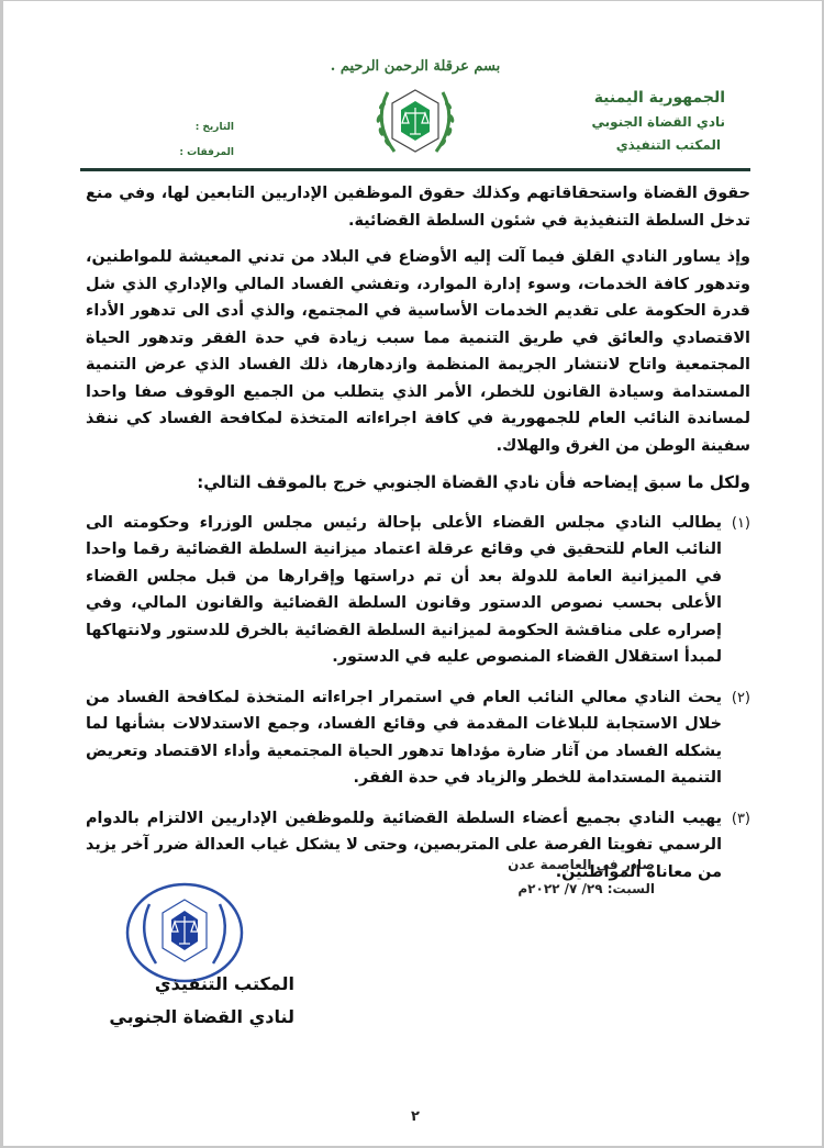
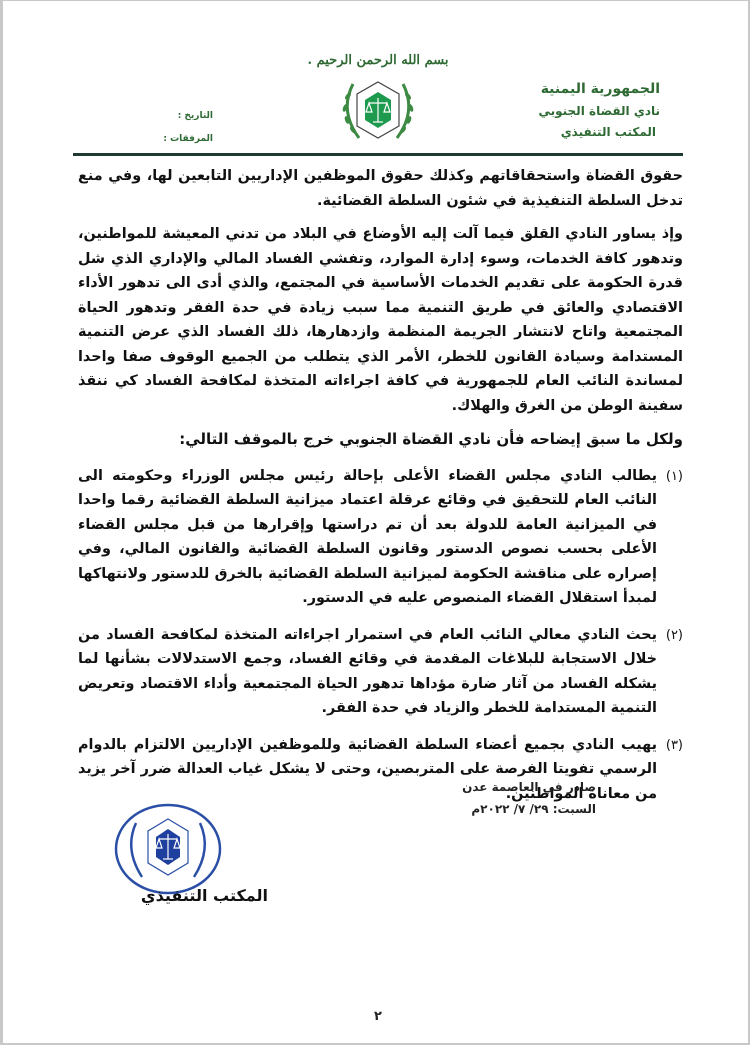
- بسم عرقلة الرحمن الرحيم .
+ بسم الله الرحمن الرحيم .
  الجمهورية اليمنية
  نادي القضاة الجنوبي
  المكتب التنفيذي
  التاريخ :
  المرفقات :
  حقوق القضاة واستحقاقاتهم وكذلك حقوق الموظفين الإداريين التابعين لها، وفي منع تدخل السلطة التنفيذية في شئون السلطة القضائية.
  وإذ يساور النادي القلق فيما آلت إليه الأوضاع في البلاد من تدني المعيشة للمواطنين، وتدهور كافة الخدمات، وسوء إدارة الموارد، وتفشي الفساد المالي والإداري الذي شل قدرة الحكومة على تقديم الخدمات الأساسية في المجتمع، والذي أدى الى تدهور الأداء الاقتصادي والعائق في طريق التنمية مما سبب زيادة في حدة الفقر وتدهور الحياة المجتمعية واتاح لانتشار الجريمة المنظمة وازدهارها، ذلك الفساد الذي عرض التنمية المستدامة وسيادة القانون للخطر، الأمر الذي يتطلب من الجميع الوقوف صفا واحدا لمساندة النائب العام للجمهورية في كافة اجراءاته المتخذة لمكافحة الفساد كي ننقذ سفينة الوطن من الغرق والهلاك.
  ولكل ما سبق إيضاحه فأن نادي القضاة الجنوبي خرج بالموقف التالي:
  (١)
  يطالب النادي مجلس القضاء الأعلى بإحالة رئيس مجلس الوزراء وحكومته الى النائب العام للتحقيق في وقائع عرقلة اعتماد ميزانية السلطة القضائية رقما واحدا في الميزانية العامة للدولة بعد أن تم دراستها وإقرارها من قبل مجلس القضاء الأعلى بحسب نصوص الدستور وقانون السلطة القضائية والقانون المالي، وفي إصراره على مناقشة الحكومة لميزانية السلطة القضائية بالخرق للدستور ولانتهاكها لمبدأ استقلال القضاء المنصوص عليه في الدستور.
  (٢)
  يحث النادي معالي النائب العام في استمرار اجراءاته المتخذة لمكافحة الفساد من خلال الاستجابة للبلاغات المقدمة في وقائع الفساد، وجمع الاستدلالات بشأنها لما يشكله الفساد من آثار ضارة مؤداها تدهور الحياة المجتمعية وأداء الاقتصاد وتعريض التنمية المستدامة للخطر والزياد في حدة الفقر.
  (٣)
  يهيب النادي بجميع أعضاء السلطة القضائية وللموظفين الإداريين الالتزام بالدوام الرسمي تفويتا الفرصة على المتربصين، وحتى لا يشكل غياب العدالة ضرر آخر يزيد من معاناة المواطنين.
  صادر في العاصمة عدن
  السبت: ٢٩/ ٧/ ٢٠٢٢م
  المكتب التنفيذي
- لنادي القضاة الجنوبي
  ٢
